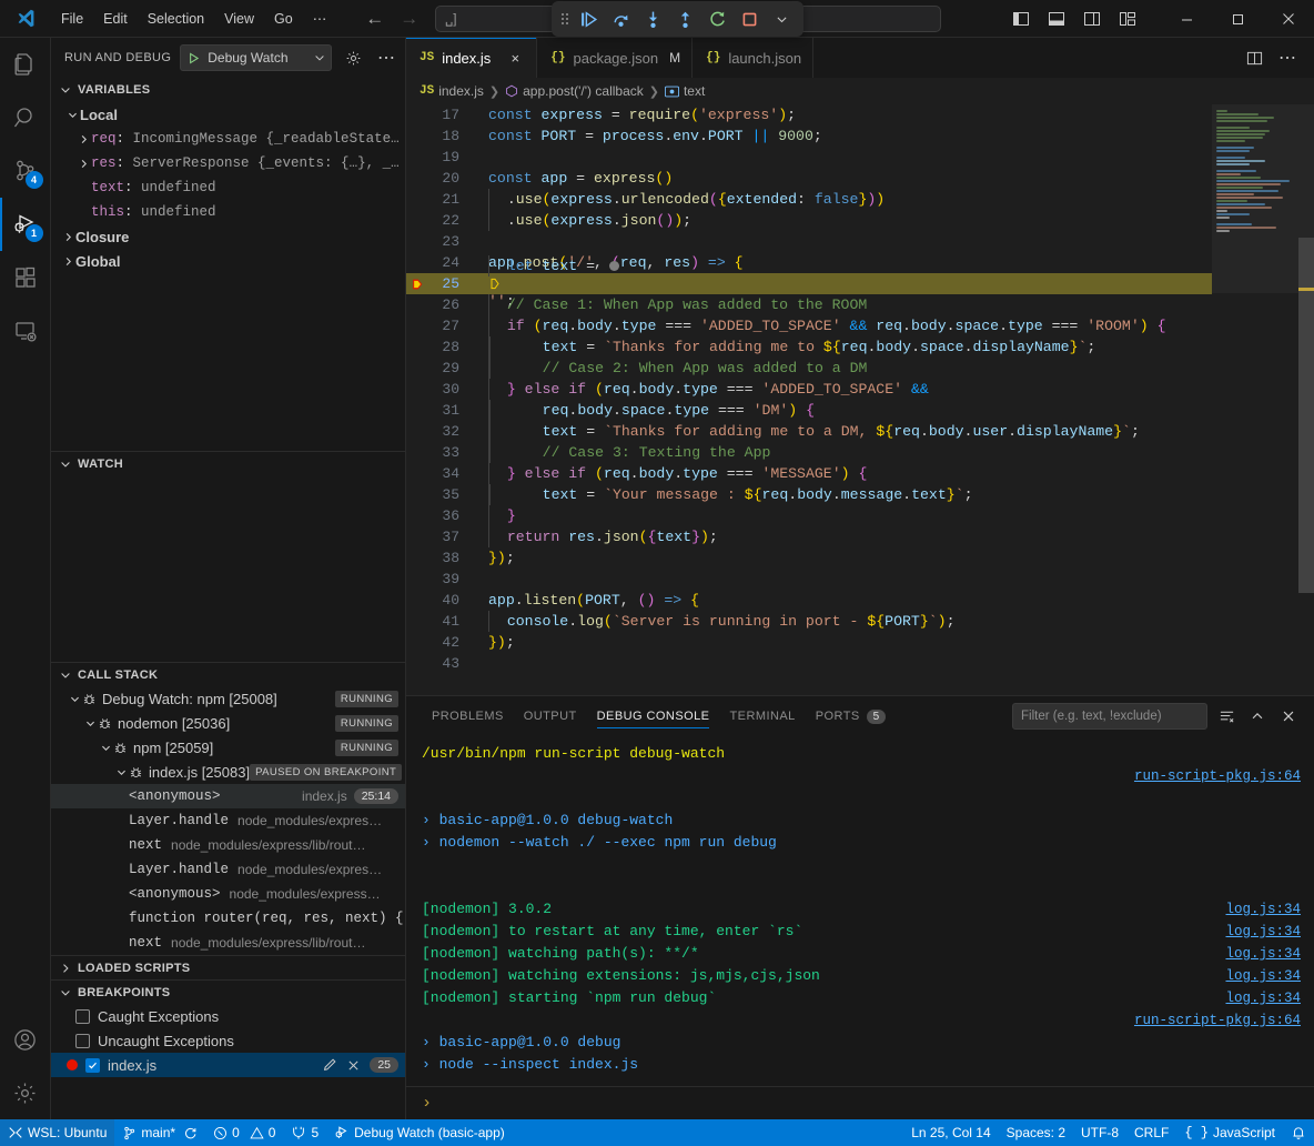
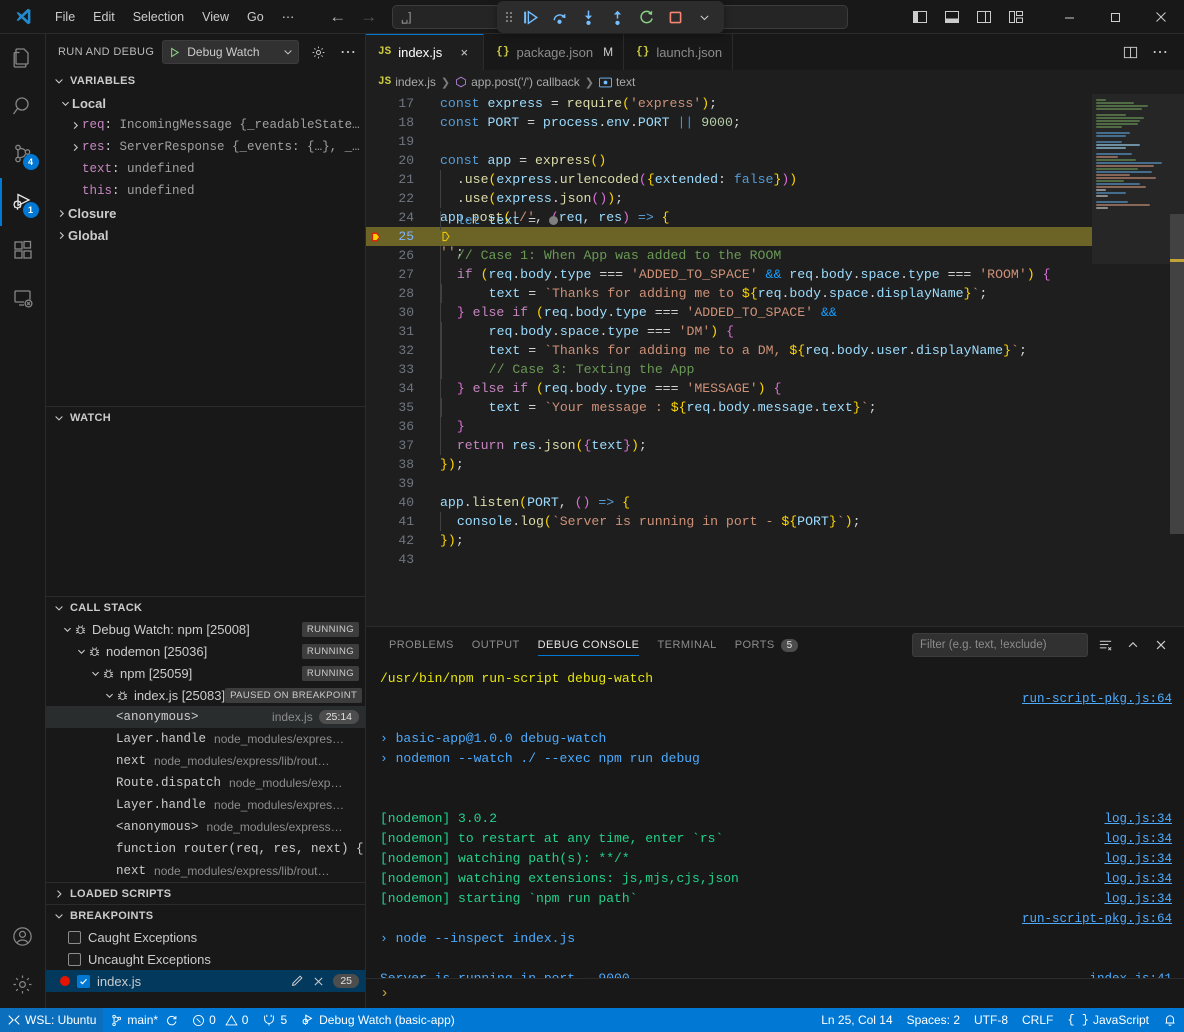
  File
  Edit
  Selection
  View
  Go
  ⋯
  ←
  →
  ␣]
  4
  1
  RUN AND DEBUG
  Debug Watch
  ⋯
  VARIABLES
  Local
  req
  :
  IncomingMessage {_readableState:
  res
  :
  ServerResponse {_events: {…}, _e
  text
  :
  undefined
  this
  :
  undefined
  Closure
  Global
  WATCH
  CALL STACK
  Debug Watch: npm [25008]
  RUNNING
  nodemon [25036]
  RUNNING
  npm [25059]
  RUNNING
  index.js [25083]
  PAUSED ON BREAKPOINT
  <anonymous>
  index.js
  25:14
  Layer.handle
  node_modules/expres…
  next
  node_modules/express/lib/rout…
+ Route.dispatch
+ node_modules/exp…
  Layer.handle
  node_modules/expres…
  <anonymous>
  node_modules/express…
  function router(req, res, next) {
  next
  node_modules/express/lib/rout…
  LOADED SCRIPTS
  BREAKPOINTS
  Caught Exceptions
  Uncaught Exceptions
  index.js
  25
  JS
  index.js
  ×
  {}
  package.json
  M
  {}
  launch.json
  ⋯
  JS
  index.js
  ❯
  app.post('/') callback
  ❯
  text
  17
  const express = require('express');
  18
  const PORT = process.env.PORT || 9000;
  19
  20
  const app = express()
  21
  .use(express.urlencoded({extended: false}))
  22
  .use(express.json());
- 23
  24
  app.post('/', req, res) => {
  25
  let text = '';
  26
  // Case 1: When App was added to the ROOM
  27
  if (req.body.type === 'ADDED_TO_SPACE' && req.body.space.type === 'ROOM') {
  28
  text = `Thanks for adding me to ${req.body.space.displayName}`;
- 29
- // Case 2: When App was added to a DM
  30
  } else if (req.body.type === 'ADDED_TO_SPACE' &&
  31
  req.body.space.type === 'DM') {
  32
  text = `Thanks for adding me to a DM, ${req.body.user.displayName}`;
  33
  // Case 3: Texting the App
  34
  } else if (req.body.type === 'MESSAGE') {
  35
  text = `Your message : ${req.body.message.text}`;
  36
  }
  37
  return res.json({text});
  38
  });
  39
  40
  app.listen(PORT, () => {
  41
  console.log(`Server is running in port - ${PORT}`);
  42
  });
  43
  PROBLEMS
  OUTPUT
  DEBUG CONSOLE
  TERMINAL
  PORTS
  5
  Filter (e.g. text, !exclude)
  /usr/bin/npm run-script debug-watch
  run-script-pkg.js:64
  › basic-app@1.0.0 debug-watch
  › nodemon --watch ./ --exec npm run debug
  [nodemon] 3.0.2
  log.js:34
  [nodemon] to restart at any time, enter `rs`
  log.js:34
  [nodemon] watching path(s): **/*
  log.js:34
  [nodemon] watching extensions: js,mjs,cjs,json
  log.js:34
- [nodemon] starting `npm run debug`
+ [nodemon] starting `npm run path`
  log.js:34
  run-script-pkg.js:64
- › basic-app@1.0.0 debug
  › node --inspect index.js
  ›
  WSL: Ubuntu
  main*
  0
  0
  5
  Debug Watch (basic-app)
  Ln 25, Col 14
  Spaces: 2
  UTF-8
  CRLF
  { }
  JavaScript
